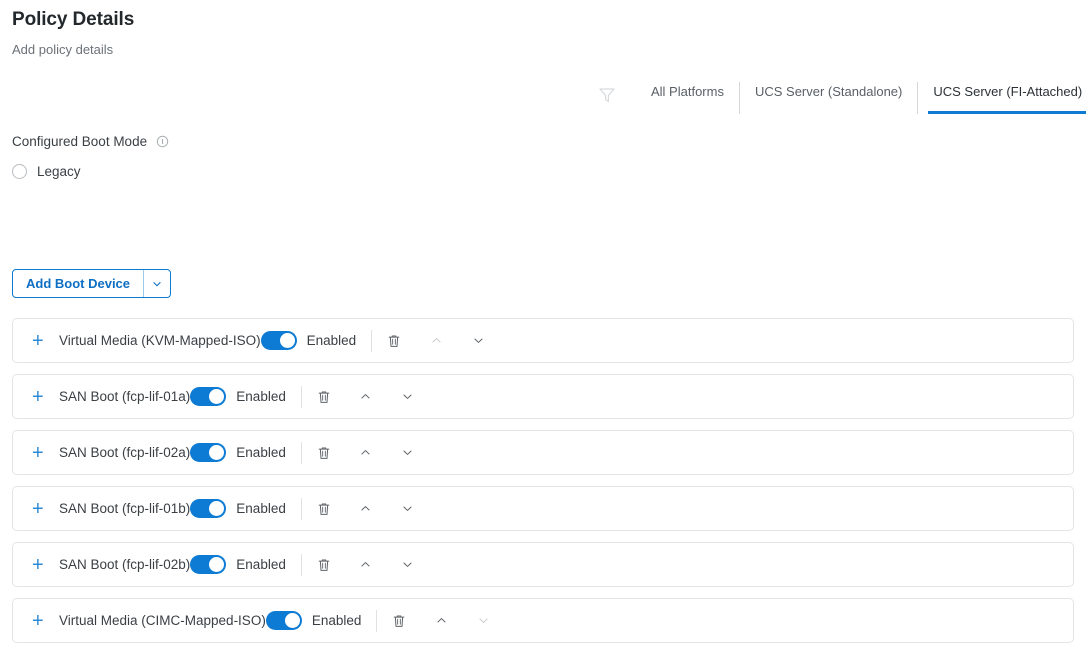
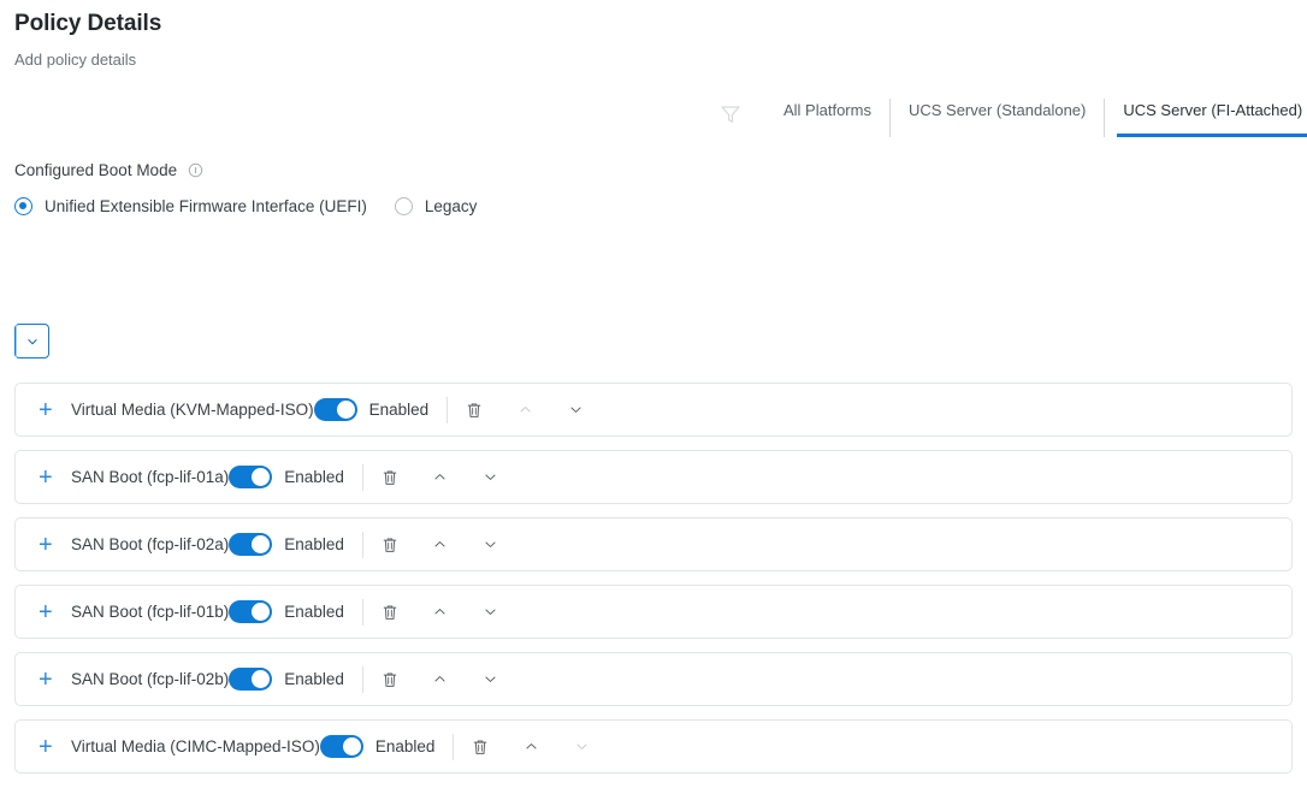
  Policy Details
  Add policy details
  All Platforms
  UCS Server (Standalone)
  UCS Server (FI-Attached)
  Configured Boot Mode
+ Unified Extensible Firmware Interface (UEFI)
  Legacy
- Add Boot Device
  +
  Virtual Media (KVM-Mapped-ISO)
  Enabled
  +
  SAN Boot (fcp-lif-01a)
  Enabled
  +
  SAN Boot (fcp-lif-02a)
  Enabled
  +
  SAN Boot (fcp-lif-01b)
  Enabled
  +
  SAN Boot (fcp-lif-02b)
  Enabled
  +
  Virtual Media (CIMC-Mapped-ISO)
  Enabled
